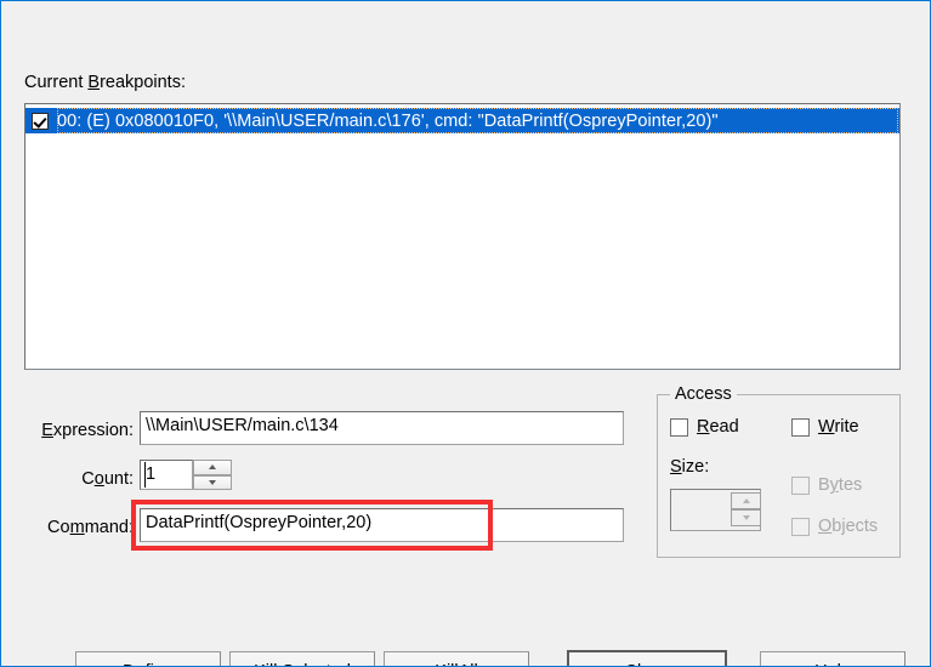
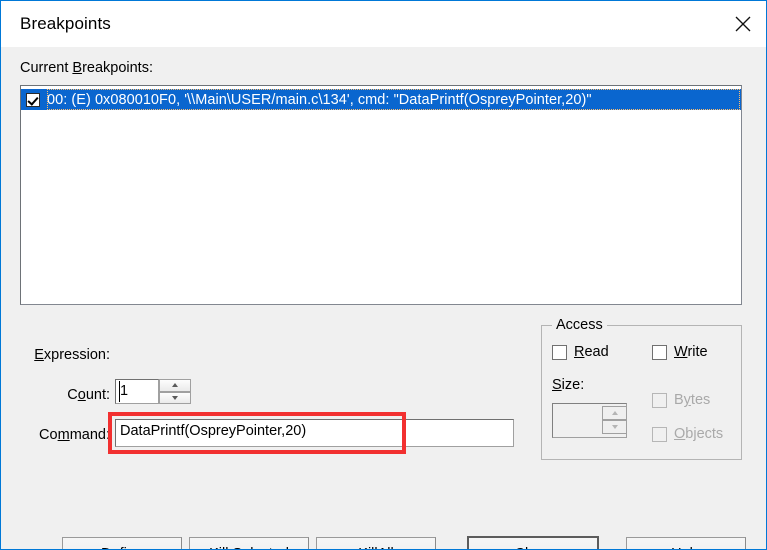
+ Breakpoints
  Current Breakpoints:
- 00: (E) 0x080010F0, '\\Main\USER/main.c\176', cmd: "DataPrintf(OspreyPointer,20)"
+ 00: (E) 0x080010F0, '\\Main\USER/main.c\134', cmd: "DataPrintf(OspreyPointer,20)"
  Expression:
- \\Main\USER/main.c\134
  Count:
  1
  Command:
  DataPrintf(OspreyPointer,20)
  Access
  Read
  Write
  Size:
  Bytes
  Objects
